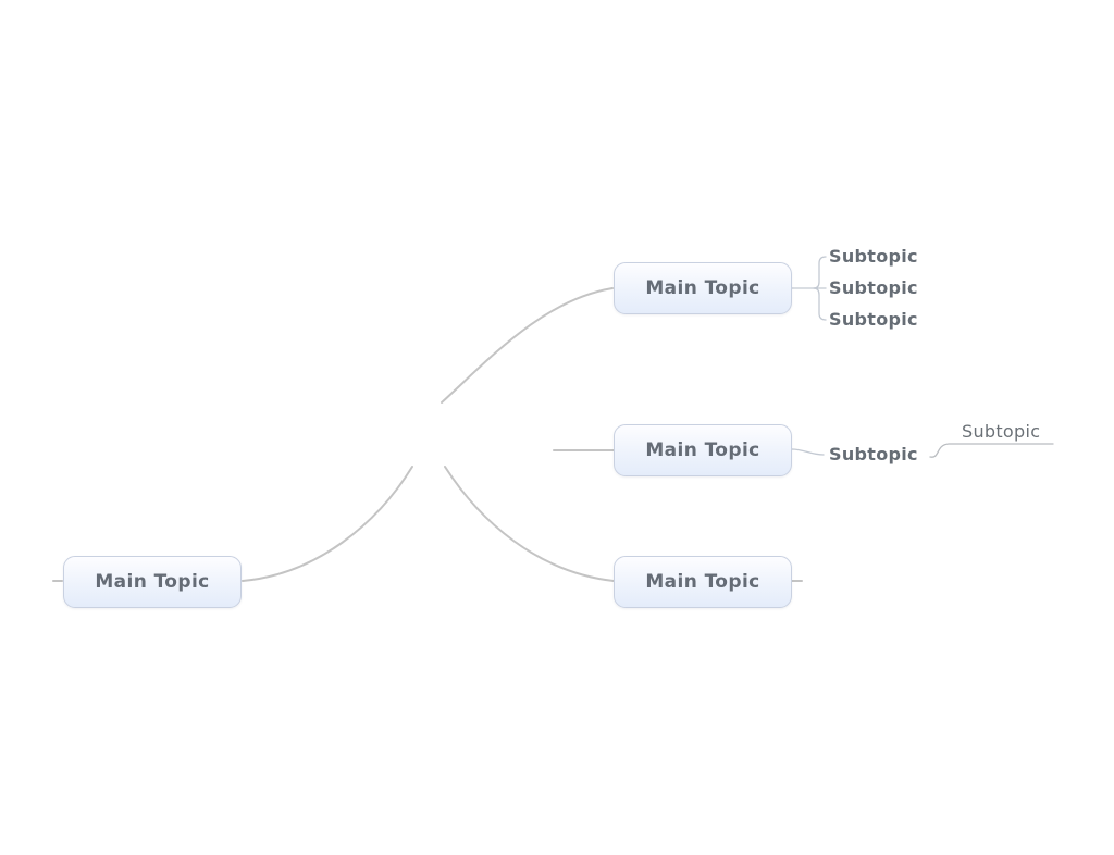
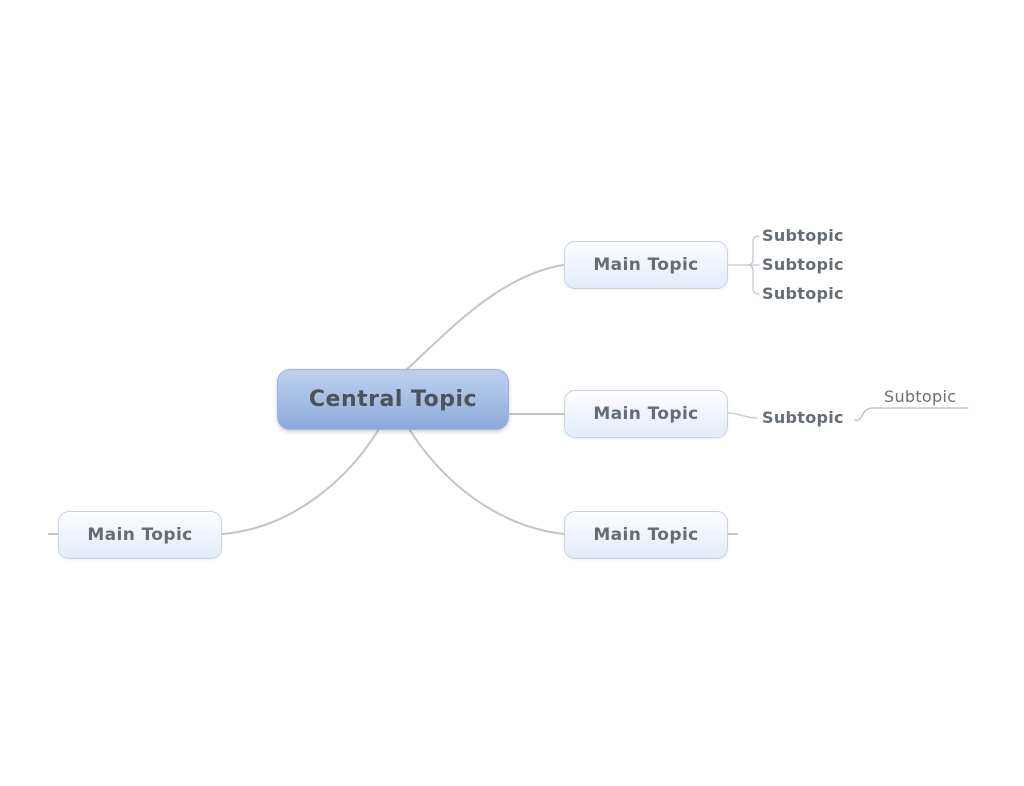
+ Central Topic
  Main Topic
  Main Topic
  Main Topic
  Main Topic
  Subtopic
  Subtopic
  Subtopic
  Subtopic
  Subtopic
